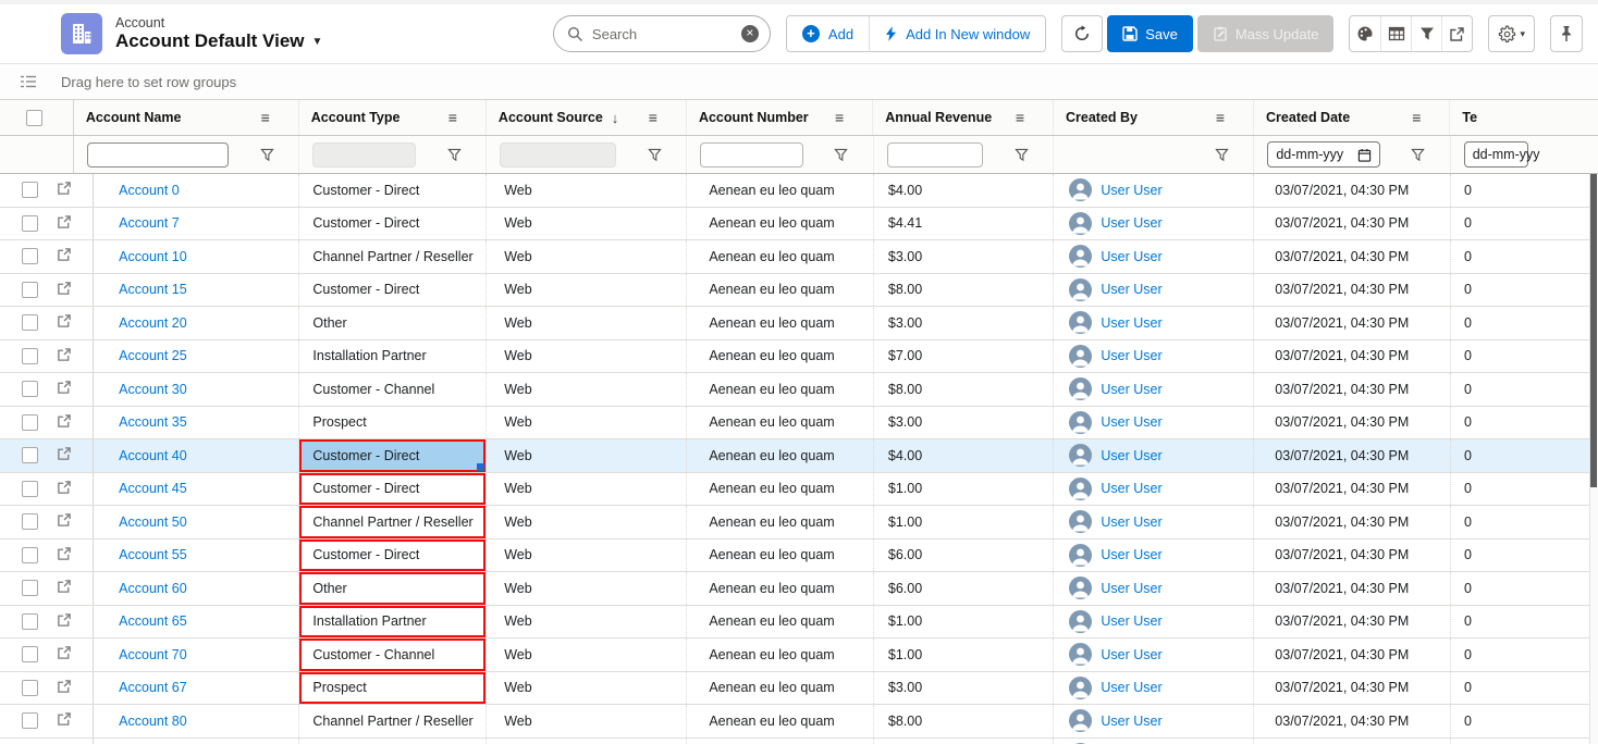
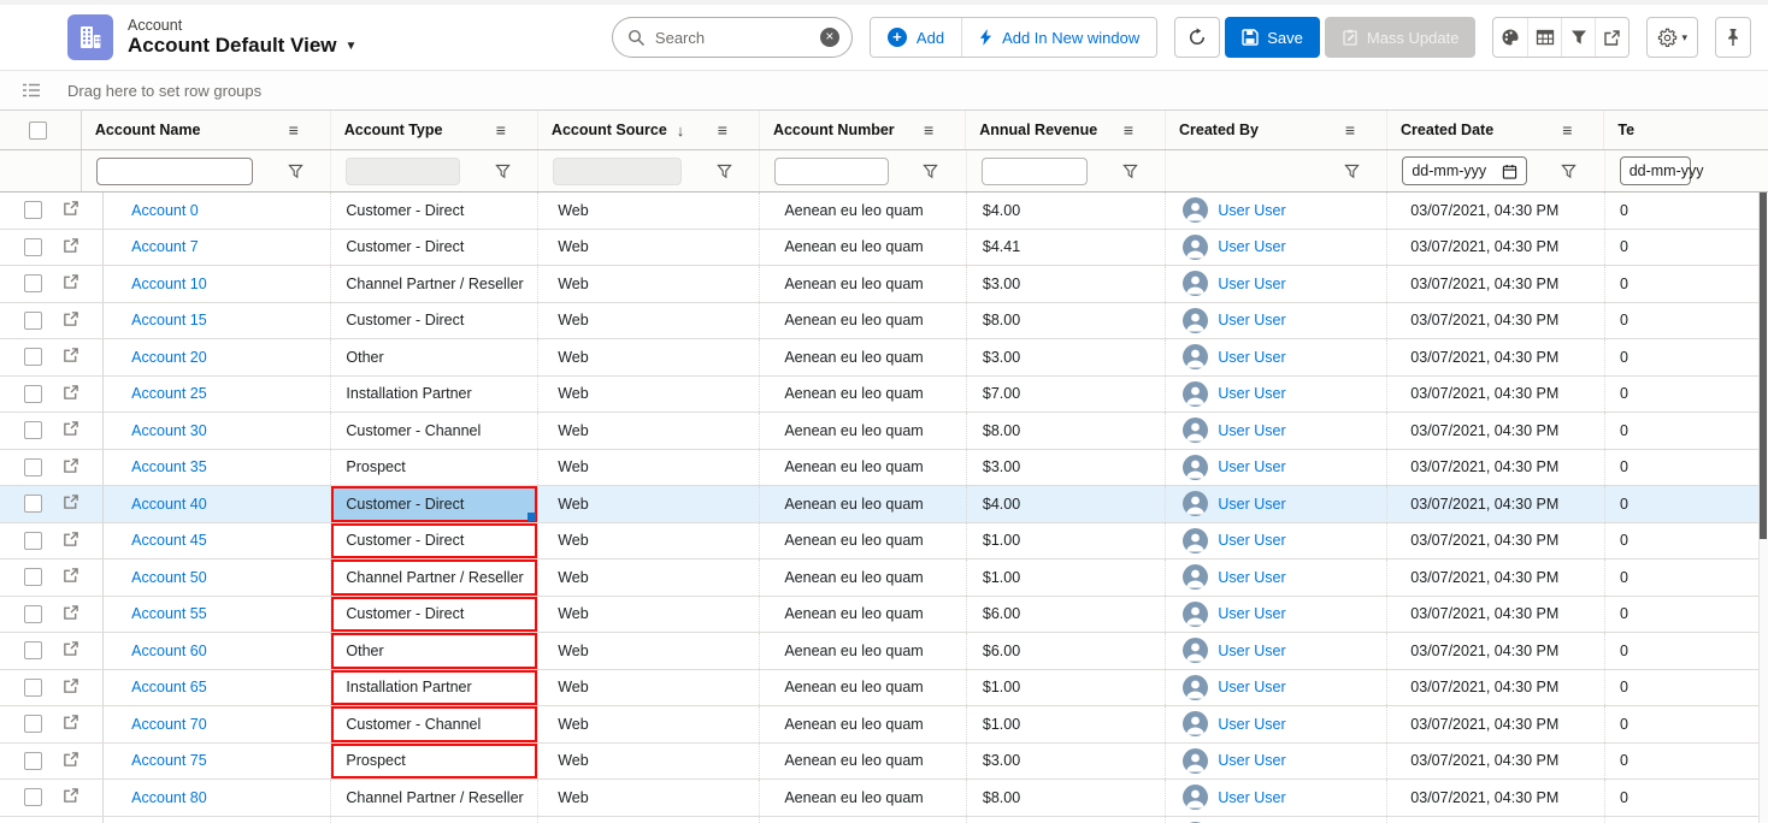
  Account
  Account Default View
  ▼
  Search
  ×
  +
  Add
  Add In New window
  Save
  Mass Update
  ▾
  Drag here to set row groups
  Account Name
  ≡
  Account Type
  ≡
  Account Source
  ↓
  ≡
  Account Number
  ≡
  Annual Revenue
  ≡
  Created By
  ≡
  Created Date
  ≡
  Te
  dd-mm-yyy
  dd-mm-yyy
  Account 0
  Customer - Direct
  Web
  Aenean eu leo quam
  $4.00
  User User
  03/07/2021, 04:30 PM
  0
  Account 7
  Customer - Direct
  Web
  Aenean eu leo quam
  $4.41
  User User
  03/07/2021, 04:30 PM
  0
  Account 10
  Channel Partner / Reseller
  Web
  Aenean eu leo quam
  $3.00
  User User
  03/07/2021, 04:30 PM
  0
  Account 15
  Customer - Direct
  Web
  Aenean eu leo quam
  $8.00
  User User
  03/07/2021, 04:30 PM
  0
  Account 20
  Other
  Web
  Aenean eu leo quam
  $3.00
  User User
  03/07/2021, 04:30 PM
  0
  Account 25
  Installation Partner
  Web
  Aenean eu leo quam
  $7.00
  User User
  03/07/2021, 04:30 PM
  0
  Account 30
  Customer - Channel
  Web
  Aenean eu leo quam
  $8.00
  User User
  03/07/2021, 04:30 PM
  0
  Account 35
  Prospect
  Web
  Aenean eu leo quam
  $3.00
  User User
  03/07/2021, 04:30 PM
  0
  Account 40
  Customer - Direct
  Web
  Aenean eu leo quam
  $4.00
  User User
  03/07/2021, 04:30 PM
  0
  Account 45
  Customer - Direct
  Web
  Aenean eu leo quam
  $1.00
  User User
  03/07/2021, 04:30 PM
  0
  Account 50
  Channel Partner / Reseller
  Web
  Aenean eu leo quam
  $1.00
  User User
  03/07/2021, 04:30 PM
  0
  Account 55
  Customer - Direct
  Web
  Aenean eu leo quam
  $6.00
  User User
  03/07/2021, 04:30 PM
  0
  Account 60
  Other
  Web
  Aenean eu leo quam
  $6.00
  User User
  03/07/2021, 04:30 PM
  0
  Account 65
  Installation Partner
  Web
  Aenean eu leo quam
  $1.00
  User User
  03/07/2021, 04:30 PM
  0
  Account 70
  Customer - Channel
  Web
  Aenean eu leo quam
  $1.00
  User User
  03/07/2021, 04:30 PM
  0
- Account 67
+ Account 75
  Prospect
  Web
  Aenean eu leo quam
  $3.00
  User User
  03/07/2021, 04:30 PM
  0
  Account 80
  Channel Partner / Reseller
  Web
  Aenean eu leo quam
  $8.00
  User User
  03/07/2021, 04:30 PM
  0
